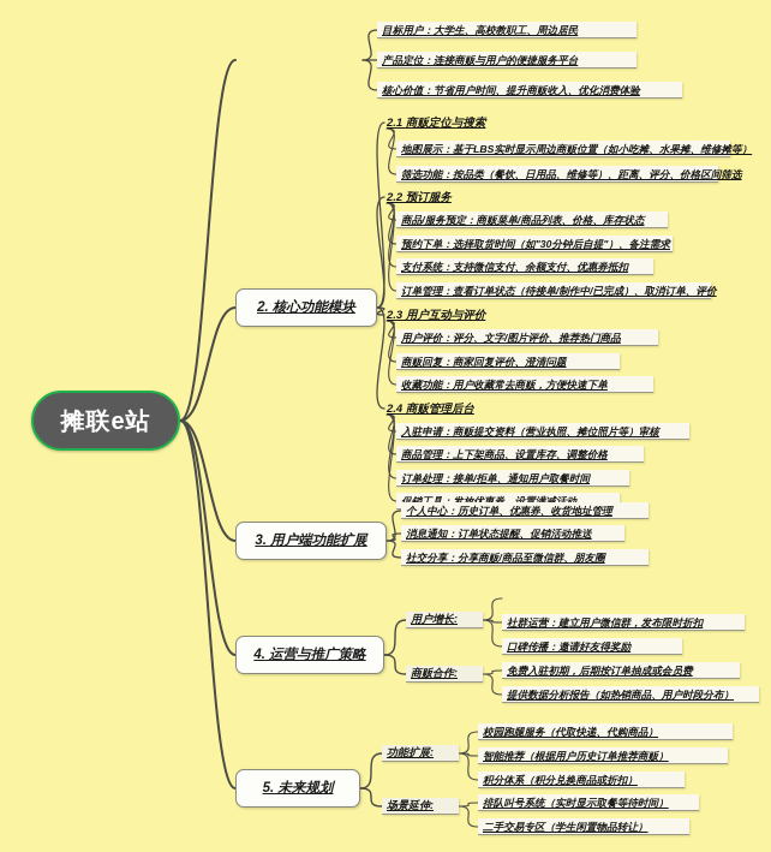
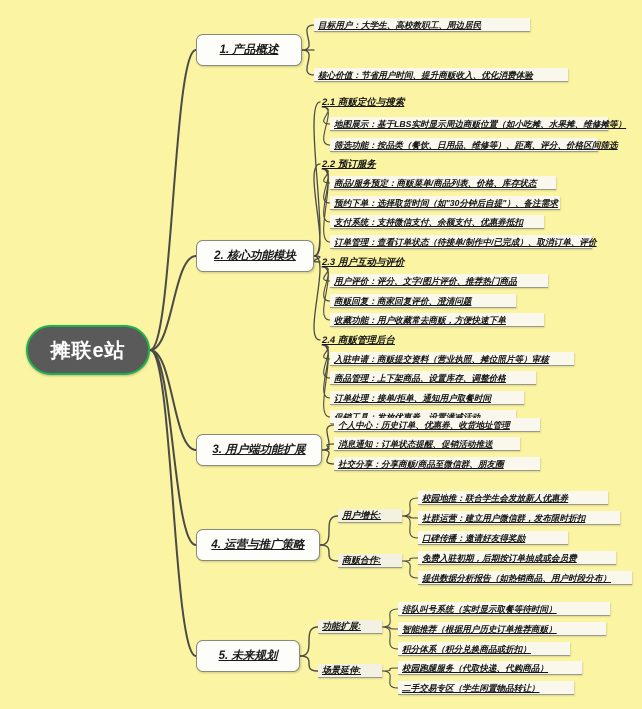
  摊联e站
+ 1. 产品概述
  目标用户：大学生、高校教职工、周边居民
- 产品定位：连接商贩与用户的便捷服务平台
  核心价值：节省用户时间、提升商贩收入、优化消费体验
  2. 核心功能模块
  2.1 商贩定位与搜索
  地图展示：基于LBS实时显示周边商贩位置（如小吃摊、水果摊、维修摊等）
  筛选功能：按品类（餐饮、日用品、维修等）、距离、评分、价格区间筛选
  2.2 预订服务
  商品/服务预定：商贩菜单/商品列表、价格、库存状态
  预约下单：选择取货时间（如"30分钟后自提"）、备注需求
  支付系统：支持微信支付、余额支付、优惠券抵扣
  订单管理：查看订单状态（待接单/制作中/已完成）、取消订单、评价
  2.3 用户互动与评价
  用户评价：评分、文字/图片评价、推荐热门商品
  商贩回复：商家回复评价、澄清问题
  收藏功能：用户收藏常去商贩，方便快速下单
  2.4 商贩管理后台
  入驻申请：商贩提交资料（营业执照、摊位照片等）审核
  商品管理：上下架商品、设置库存、调整价格
  订单处理：接单/拒单、通知用户取餐时间
  促销工具：发放优惠券、设置满减活动
  3. 用户端功能扩展
  个人中心：历史订单、优惠券、收货地址管理
  消息通知：订单状态提醒、促销活动推送
  社交分享：分享商贩/商品至微信群、朋友圈
  4. 运营与推广策略
  用户增长:
  商贩合作:
+ 校园地推：联合学生会发放新人优惠券
  社群运营：建立用户微信群，发布限时折扣
  口碑传播：邀请好友得奖励
  免费入驻初期，后期按订单抽成或会员费
  提供数据分析报告（如热销商品、用户时段分布）
  5. 未来规划
  功能扩展:
  场景延伸:
- 校园跑腿服务（代取快递、代购商品）
+ 排队叫号系统（实时显示取餐等待时间）
  智能推荐（根据用户历史订单推荐商贩）
  积分体系（积分兑换商品或折扣）
- 排队叫号系统（实时显示取餐等待时间）
+ 校园跑腿服务（代取快递、代购商品）
  二手交易专区（学生闲置物品转让）
